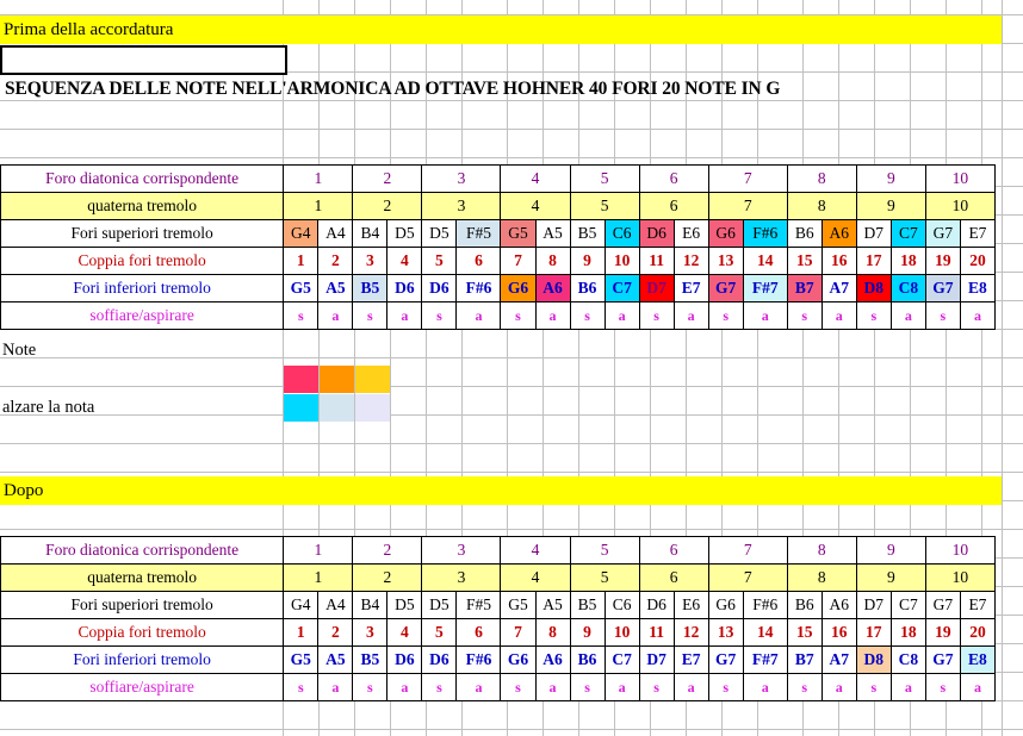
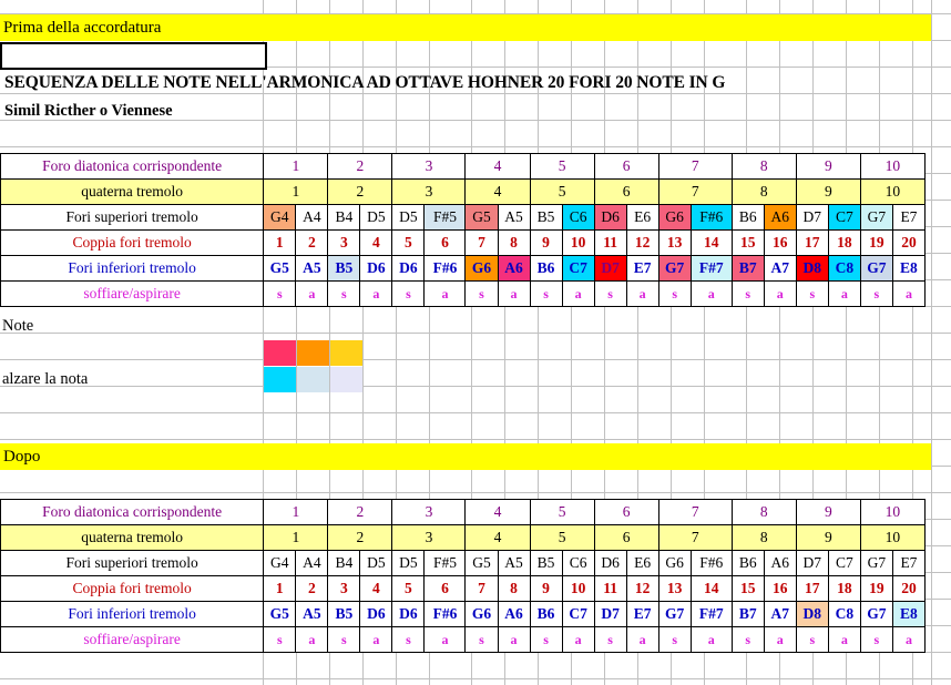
  Prima della accordatura
- SEQUENZA DELLE NOTE NELL'ARMONICA AD OTTAVE HOHNER 40 FORI 20 NOTE IN G
+ SEQUENZA DELLE NOTE NELL'ARMONICA AD OTTAVE HOHNER 20 FORI 20 NOTE IN G
+ Simil Ricther o Viennese
  Foro diatonica corrispondente	1	2	3	4	5	6	7	8	9	10
  quaterna tremolo	1	2	3	4	5	6	7	8	9	10
  Fori superiori tremolo	G4	A4	B4	D5	D5	F#5	G5	A5	B5	C6	D6	E6	G6	F#6	B6	A6	D7	C7	G7	E7
  Coppia fori tremolo	1	2	3	4	5	6	7	8	9	10	11	12	13	14	15	16	17	18	19	20
  Fori inferiori tremolo	G5	A5	B5	D6	D6	F#6	G6	A6	B6	C7	D7	E7	G7	F#7	B7	A7	D8	C8	G7	E8
  soffiare/aspirare	s	a	s	a	s	a	s	a	s	a	s	a	s	a	s	a	s	a	s	a
  Note
  alzare la nota
  Dopo
  Foro diatonica corrispondente	1	2	3	4	5	6	7	8	9	10
  quaterna tremolo	1	2	3	4	5	6	7	8	9	10
  Fori superiori tremolo	G4	A4	B4	D5	D5	F#5	G5	A5	B5	C6	D6	E6	G6	F#6	B6	A6	D7	C7	G7	E7
  Coppia fori tremolo	1	2	3	4	5	6	7	8	9	10	11	12	13	14	15	16	17	18	19	20
  Fori inferiori tremolo	G5	A5	B5	D6	D6	F#6	G6	A6	B6	C7	D7	E7	G7	F#7	B7	A7	D8	C8	G7	E8
  soffiare/aspirare	s	a	s	a	s	a	s	a	s	a	s	a	s	a	s	a	s	a	s	a
